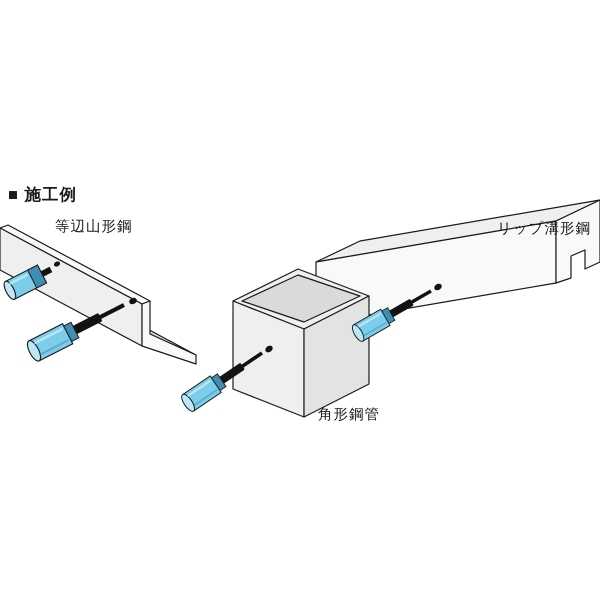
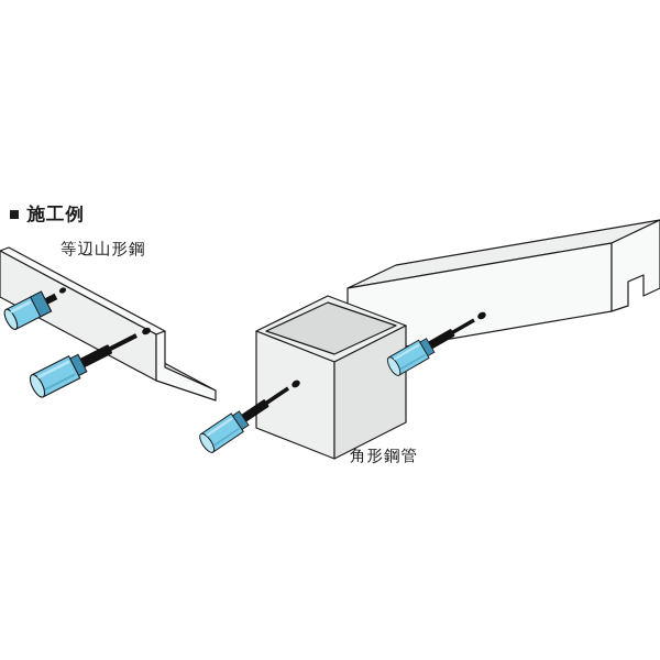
  ■ 施工例
  等辺山形鋼
- リップ溝形鋼
  角形鋼管
